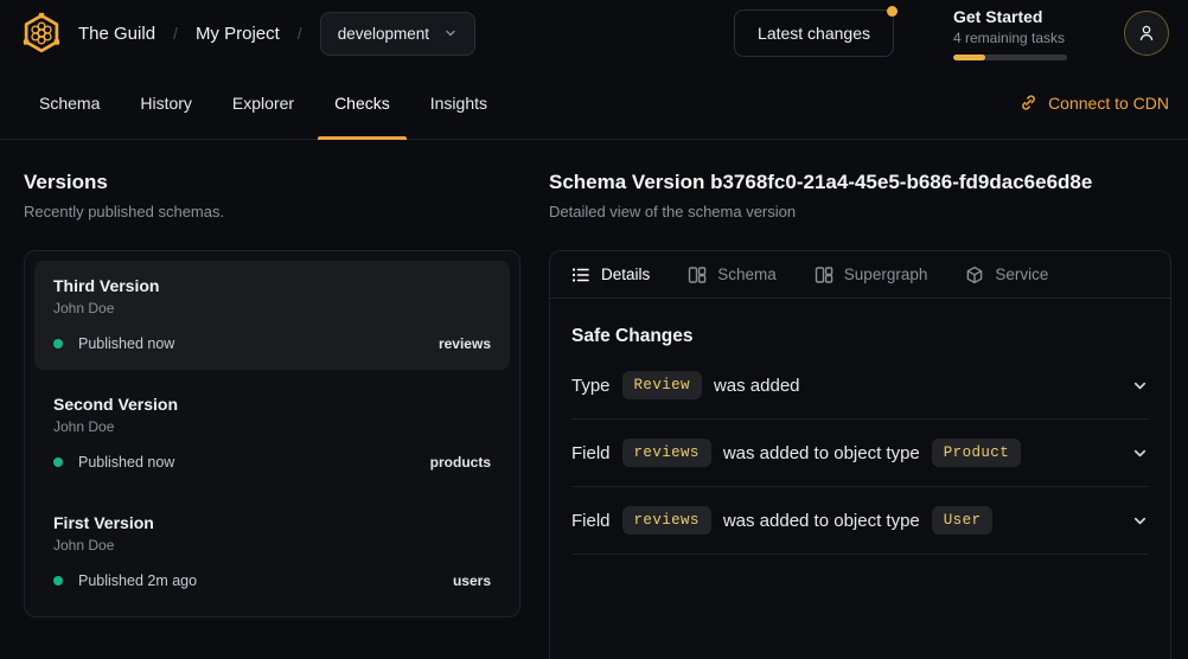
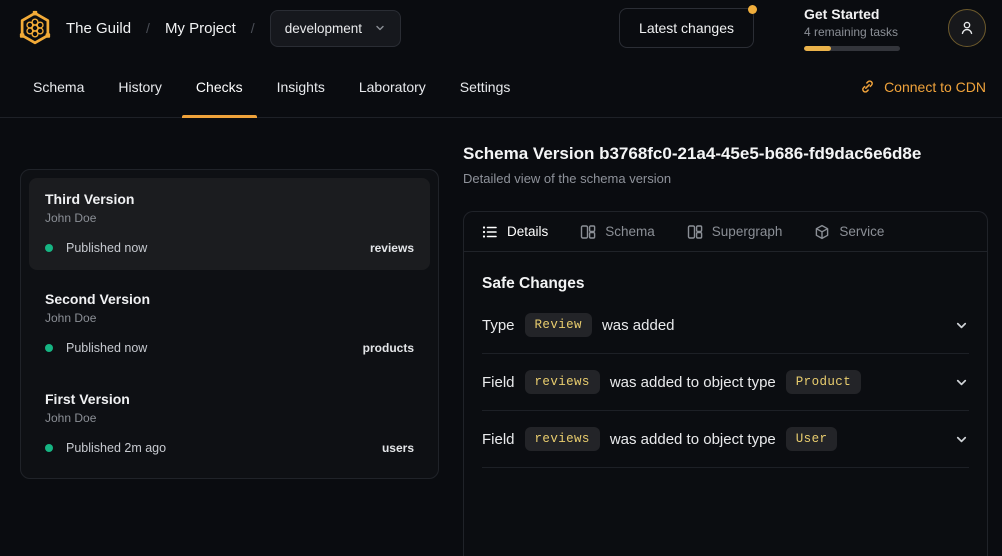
  The Guild
  /
  My Project
  /
  development
  Latest changes
  Get Started
  4 remaining tasks
  Schema
  History
- Explorer
  Checks
  Insights
+ Laboratory
+ Settings
  Connect to CDN
- Versions
- Recently published schemas.
  Third Version
  John Doe
  Published now
  reviews
  Second Version
  John Doe
  Published now
  products
  First Version
  John Doe
  Published 2m ago
  users
  Schema Version b3768fc0-21a4-45e5-b686-fd9dac6e6d8e
  Detailed view of the schema version
  Details
  Schema
  Supergraph
  Service
  Safe Changes
  Type
  Review
  was added
  Field
  reviews
  was added to object type
  Product
  Field
  reviews
  was added to object type
  User
